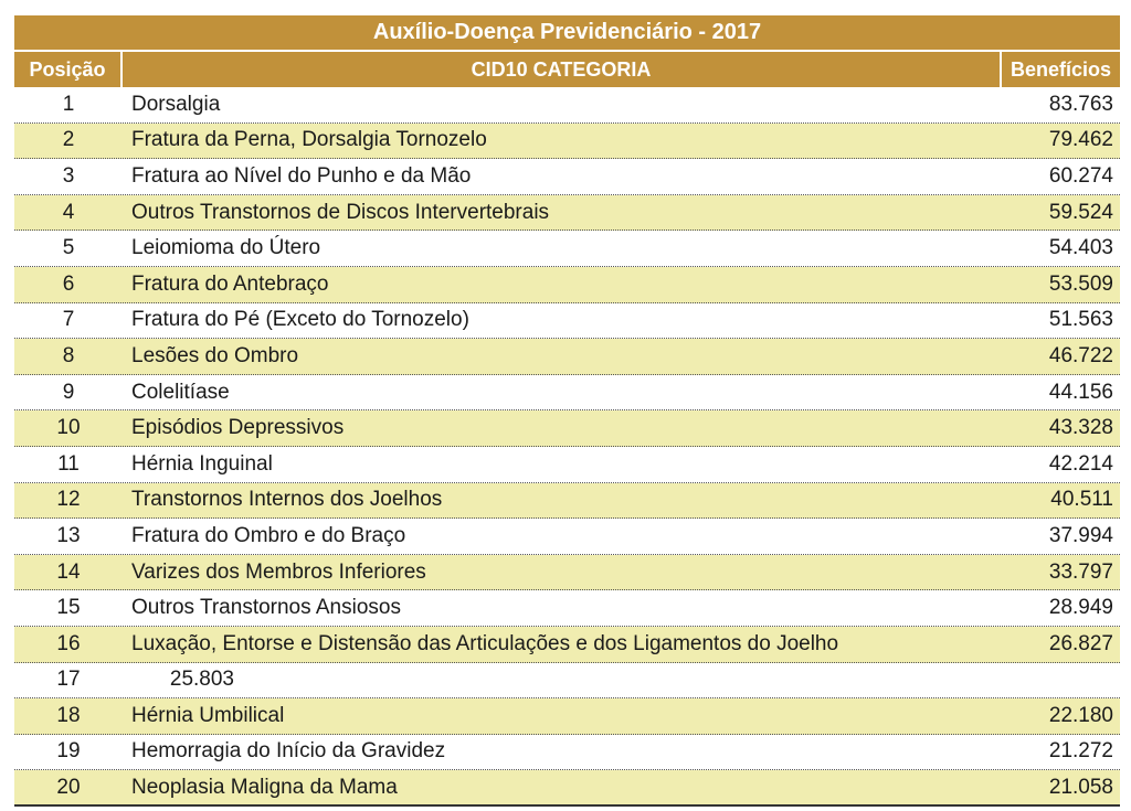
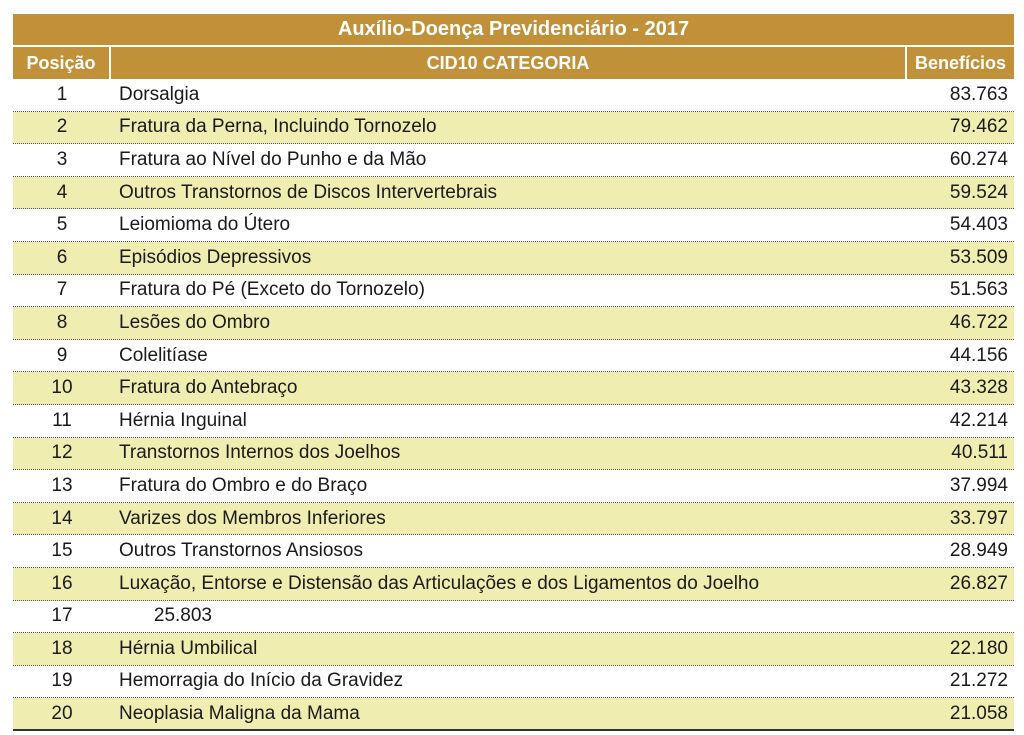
  Auxílio-Doença Previdenciário - 2017
  Posição
  CID10 CATEGORIA
  Benefícios
  1
  Dorsalgia
  83.763
  2
- Fratura da Perna, Dorsalgia Tornozelo
+ Fratura da Perna, Incluindo Tornozelo
  79.462
  3
  Fratura ao Nível do Punho e da Mão
  60.274
  4
  Outros Transtornos de Discos Intervertebrais
  59.524
  5
  Leiomioma do Útero
  54.403
  6
- Fratura do Antebraço
+ Episódios Depressivos
  53.509
  7
  Fratura do Pé (Exceto do Tornozelo)
  51.563
  8
  Lesões do Ombro
  46.722
  9
  Colelitíase
  44.156
  10
- Episódios Depressivos
+ Fratura do Antebraço
  43.328
  11
  Hérnia Inguinal
  42.214
  12
  Transtornos Internos dos Joelhos
  40.511
  13
  Fratura do Ombro e do Braço
  37.994
  14
  Varizes dos Membros Inferiores
  33.797
  15
  Outros Transtornos Ansiosos
  28.949
  16
  Luxação, Entorse e Distensão das Articulações e dos Ligamentos do Joelho
  26.827
  17
  25.803
  18
  Hérnia Umbilical
  22.180
  19
  Hemorragia do Início da Gravidez
  21.272
  20
  Neoplasia Maligna da Mama
  21.058
